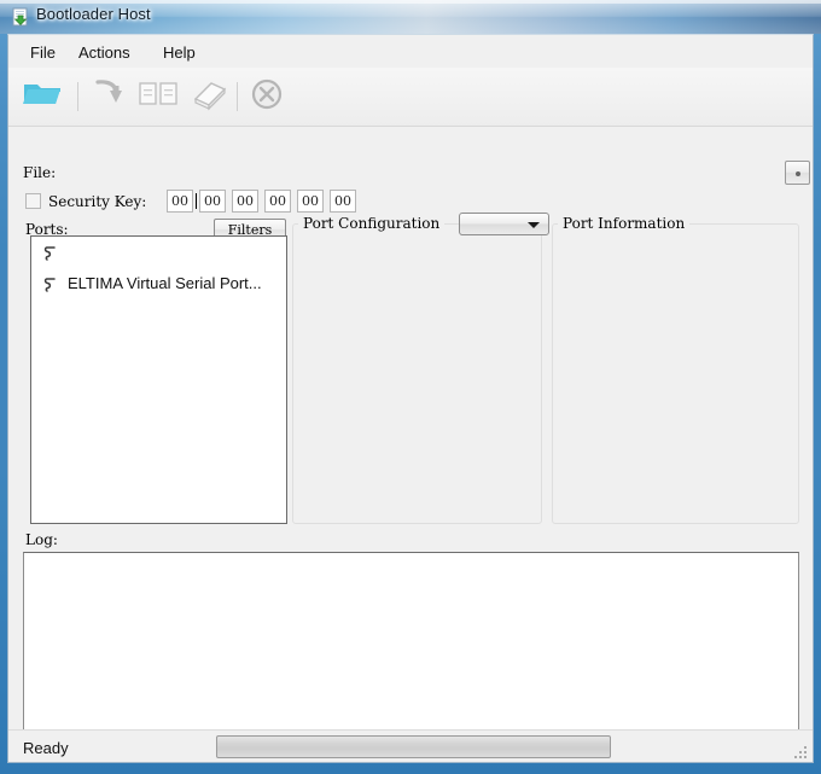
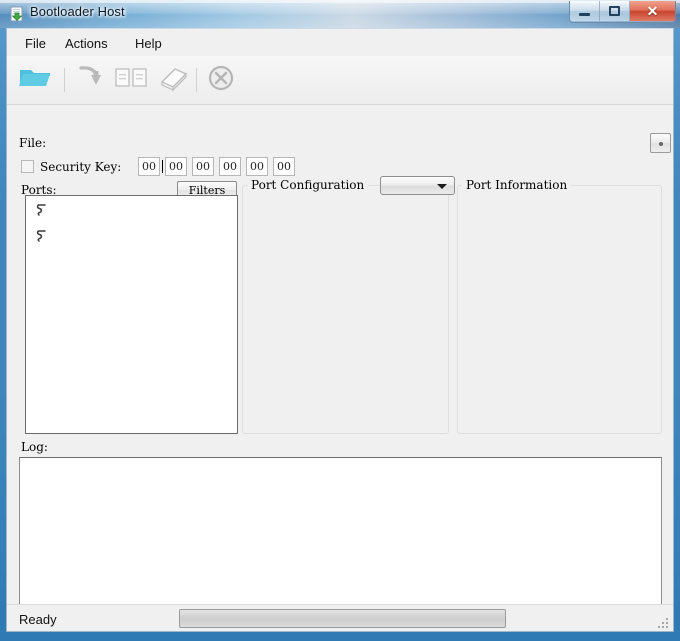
  Bootloader Host
+ ✕
  File
  Actions
  Help
  File:
  Security Key:
  00
  00
  00
  00
  00
  00
  Ports:
  Filters
- ELTIMA Virtual Serial Port...
  Port Configuration
  Port Information
  Log:
  Ready
